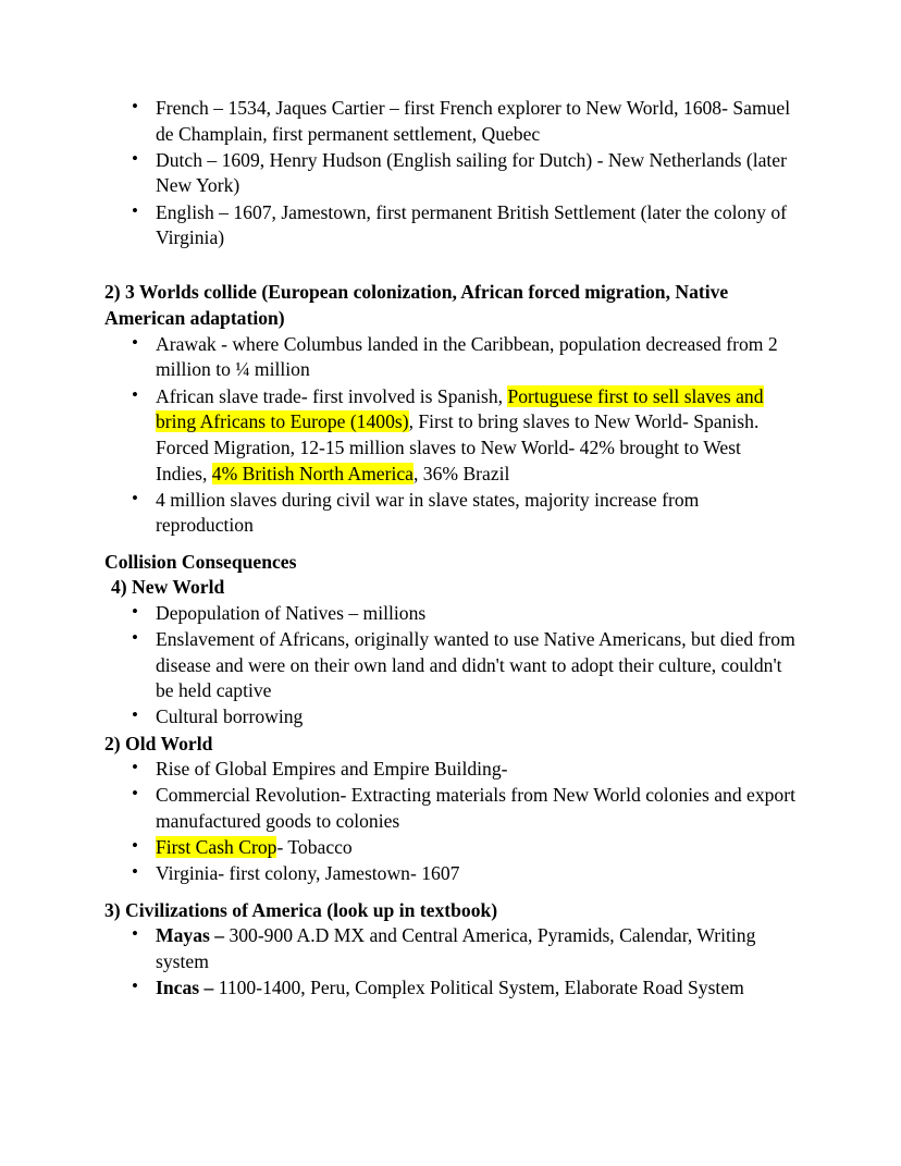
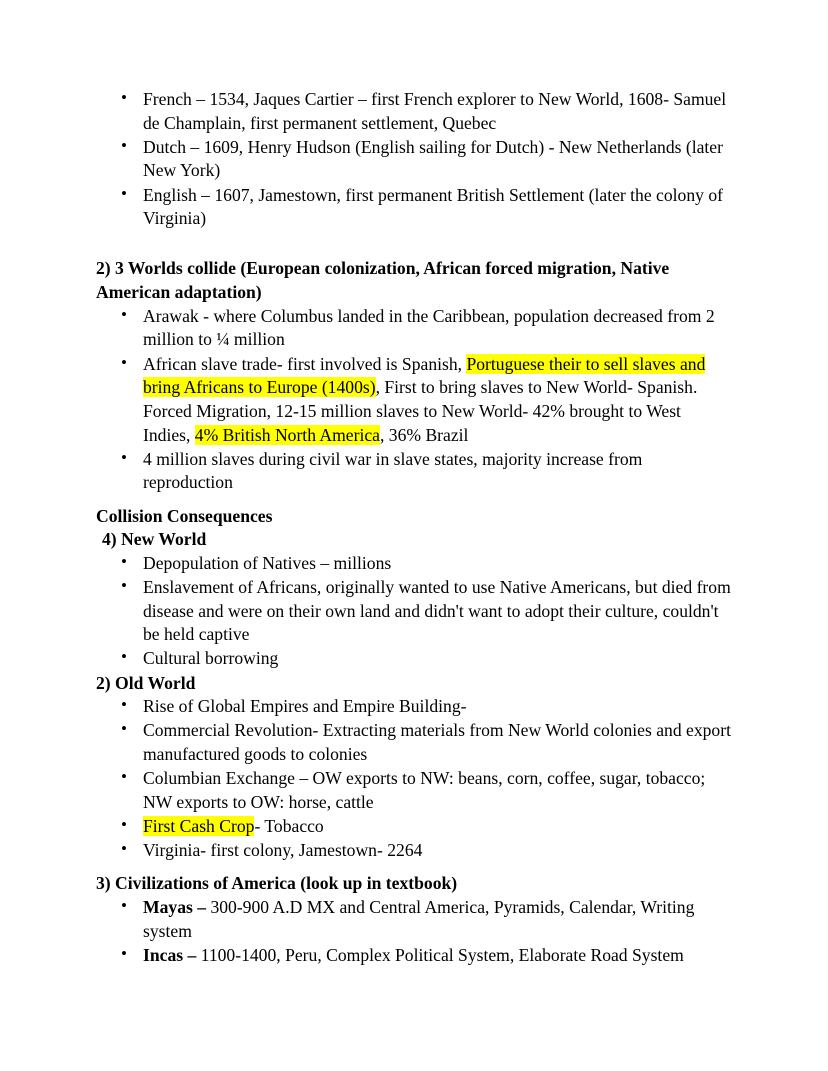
  French – 1534, Jaques Cartier – first French explorer to New World, 1608- Samuel de Champlain, first permanent settlement, Quebec
  Dutch – 1609, Henry Hudson (English sailing for Dutch) - New Netherlands (later New York)
  English – 1607, Jamestown, first permanent British Settlement (later the colony of Virginia)
  2) 3 Worlds collide (European colonization, African forced migration, Native American adaptation)
  Arawak - where Columbus landed in the Caribbean, population decreased from 2 million to ¼ million
- African slave trade- first involved is Spanish, Portuguese first to sell slaves and bring Africans to Europe (1400s), First to bring slaves to New World- Spanish. Forced Migration, 12-15 million slaves to New World- 42% brought to West Indies, 4% British North America, 36% Brazil
+ African slave trade- first involved is Spanish, Portuguese their to sell slaves and bring Africans to Europe (1400s), First to bring slaves to New World- Spanish. Forced Migration, 12-15 million slaves to New World- 42% brought to West Indies, 4% British North America, 36% Brazil
  4 million slaves during civil war in slave states, majority increase from reproduction
  Collision Consequences
  4) New World
  Depopulation of Natives – millions
  Enslavement of Africans, originally wanted to use Native Americans, but died from disease and were on their own land and didn't want to adopt their culture, couldn't be held captive
  Cultural borrowing
  2) Old World
  Rise of Global Empires and Empire Building-
  Commercial Revolution- Extracting materials from New World colonies and export manufactured goods to colonies
+ Columbian Exchange – OW exports to NW: beans, corn, coffee, sugar, tobacco; NW exports to OW: horse, cattle
  First Cash Crop- Tobacco
- Virginia- first colony, Jamestown- 1607
+ Virginia- first colony, Jamestown- 2264
  3) Civilizations of America (look up in textbook)
  Mayas – 300-900 A.D MX and Central America, Pyramids, Calendar, Writing system
  Incas – 1100-1400, Peru, Complex Political System, Elaborate Road System
